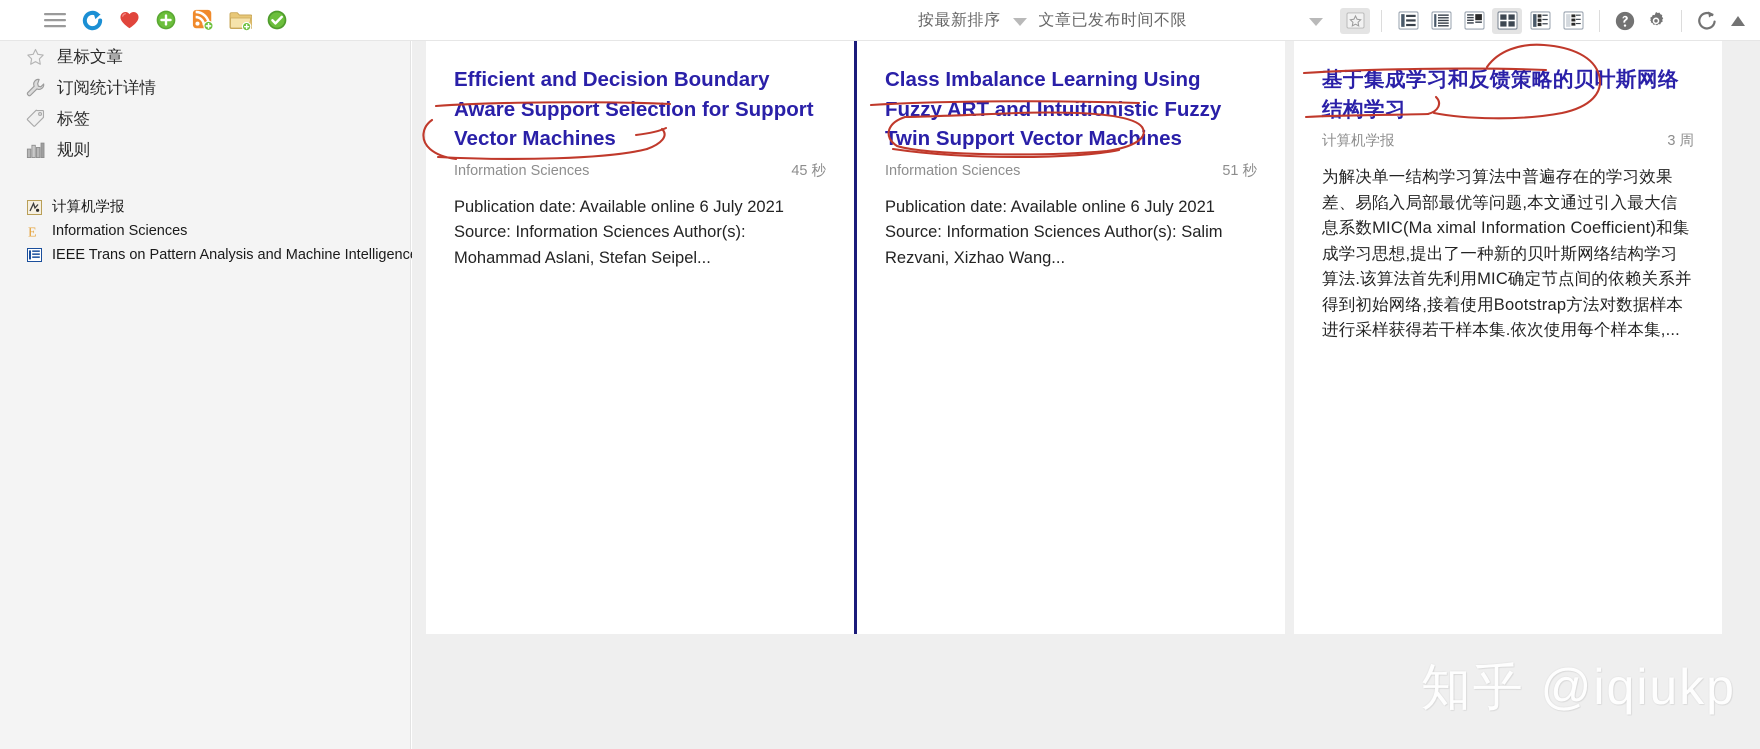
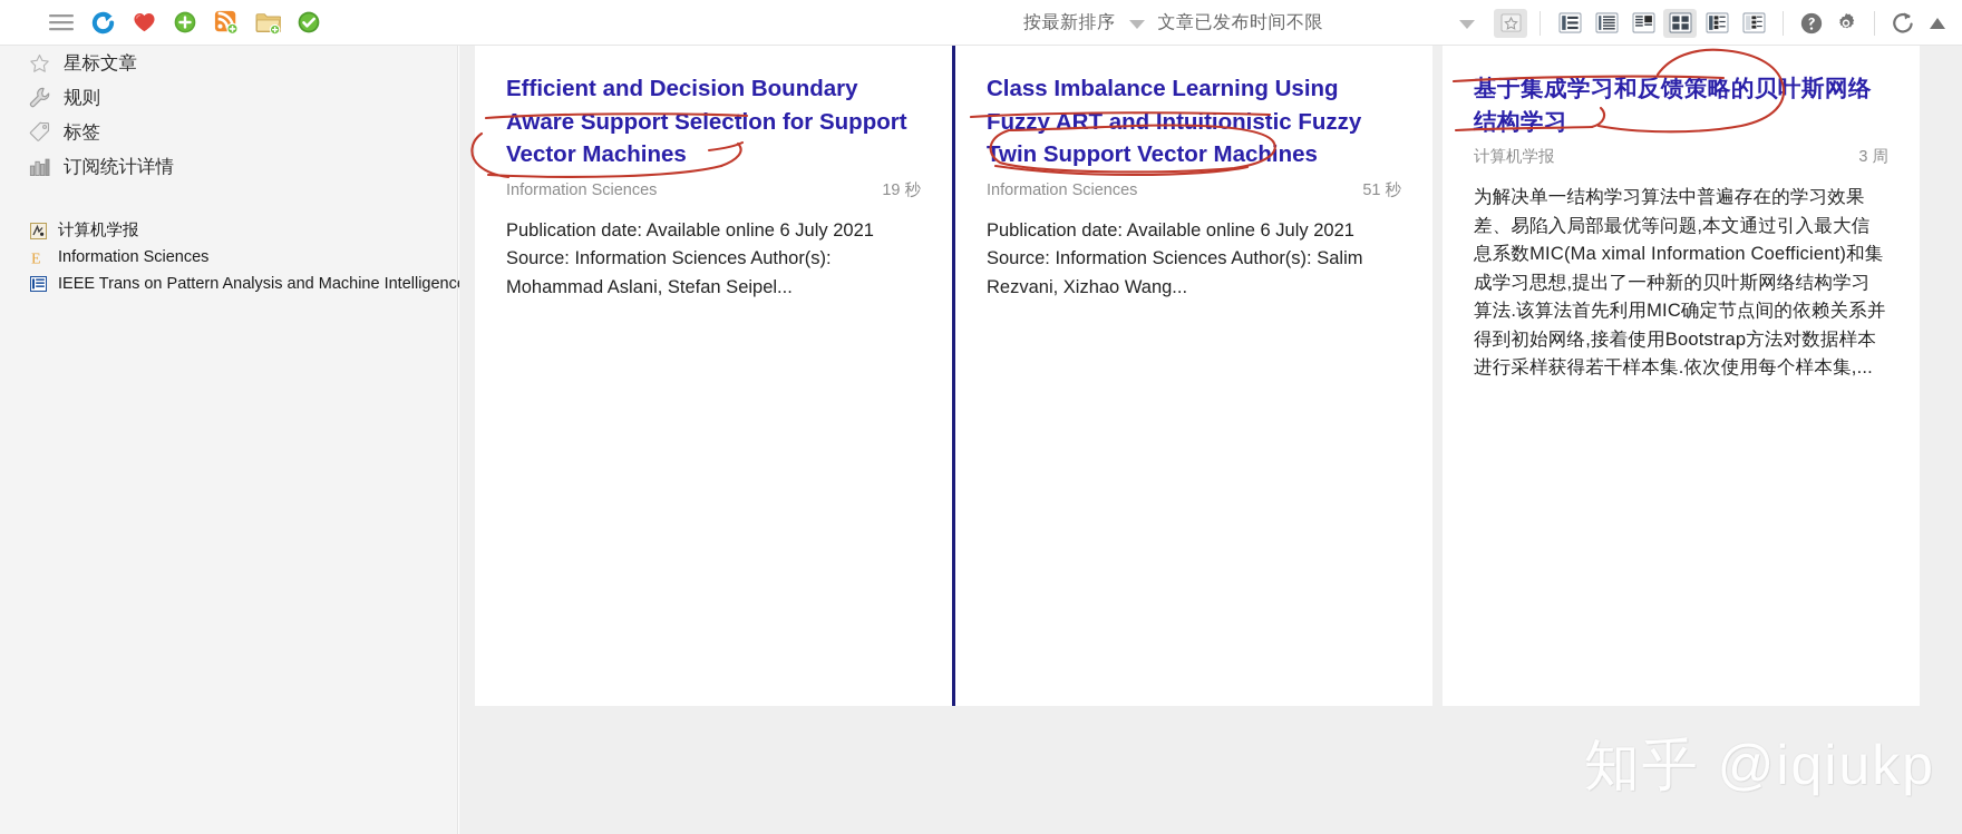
  按最新排序
  文章已发布时间不限
  星标文章
- 订阅统计详情
+ 规则
  标签
- 规则
+ 订阅统计详情
  计算机学报
  E
  Information Sciences
  IEEE Trans on Pattern Analysis and Machine Intelligenc
  Efficient and Decision Boundary Aware Support Selection for Support Vector Machines
  Information Sciences
- 45 秒
+ 19 秒
  Publication date: Available online 6 July 2021 Source: Information Sciences Author(s): Mohammad Aslani, Stefan Seipel...
  Class Imbalance Learning Using Fuzzy ART and Intuitionistic Fuzzy win Support Vector Machines
  Information Sciences
  51 秒
  Publication date: Available online 6 July 2021 Source: Information Sciences Author(s): Salim Rezvani, Xizhao Wang...
  基于集成学习和反馈策略的贝叶斯网络结构学习
  计算机学报
  3 周
  为解决单一结构学习算法中普遍存在的学习效果差、易陷入局部最优等问题,本文通过引入最大信息系数MIC(Ma ximal Information Coefficient)和集成学习思想,提出了一种新的贝叶斯网络结构学习算法.该算法首先利用MIC确定节点间的依赖关系并得到初始网络,接着使用Bootstrap方法对数据样本进行采样获得若干样本集.依次使用每个样本集,...
  知乎 @iqiukp
